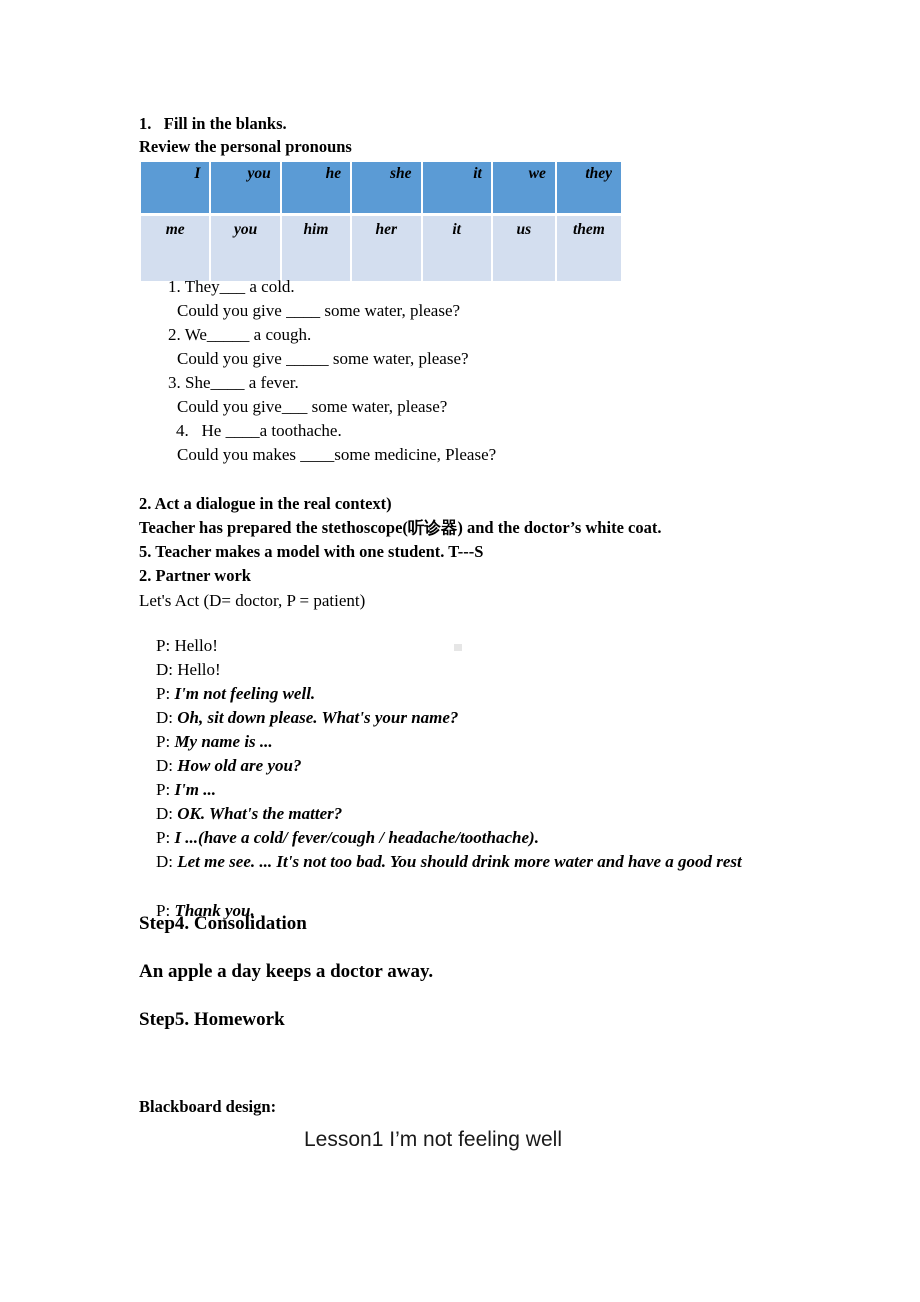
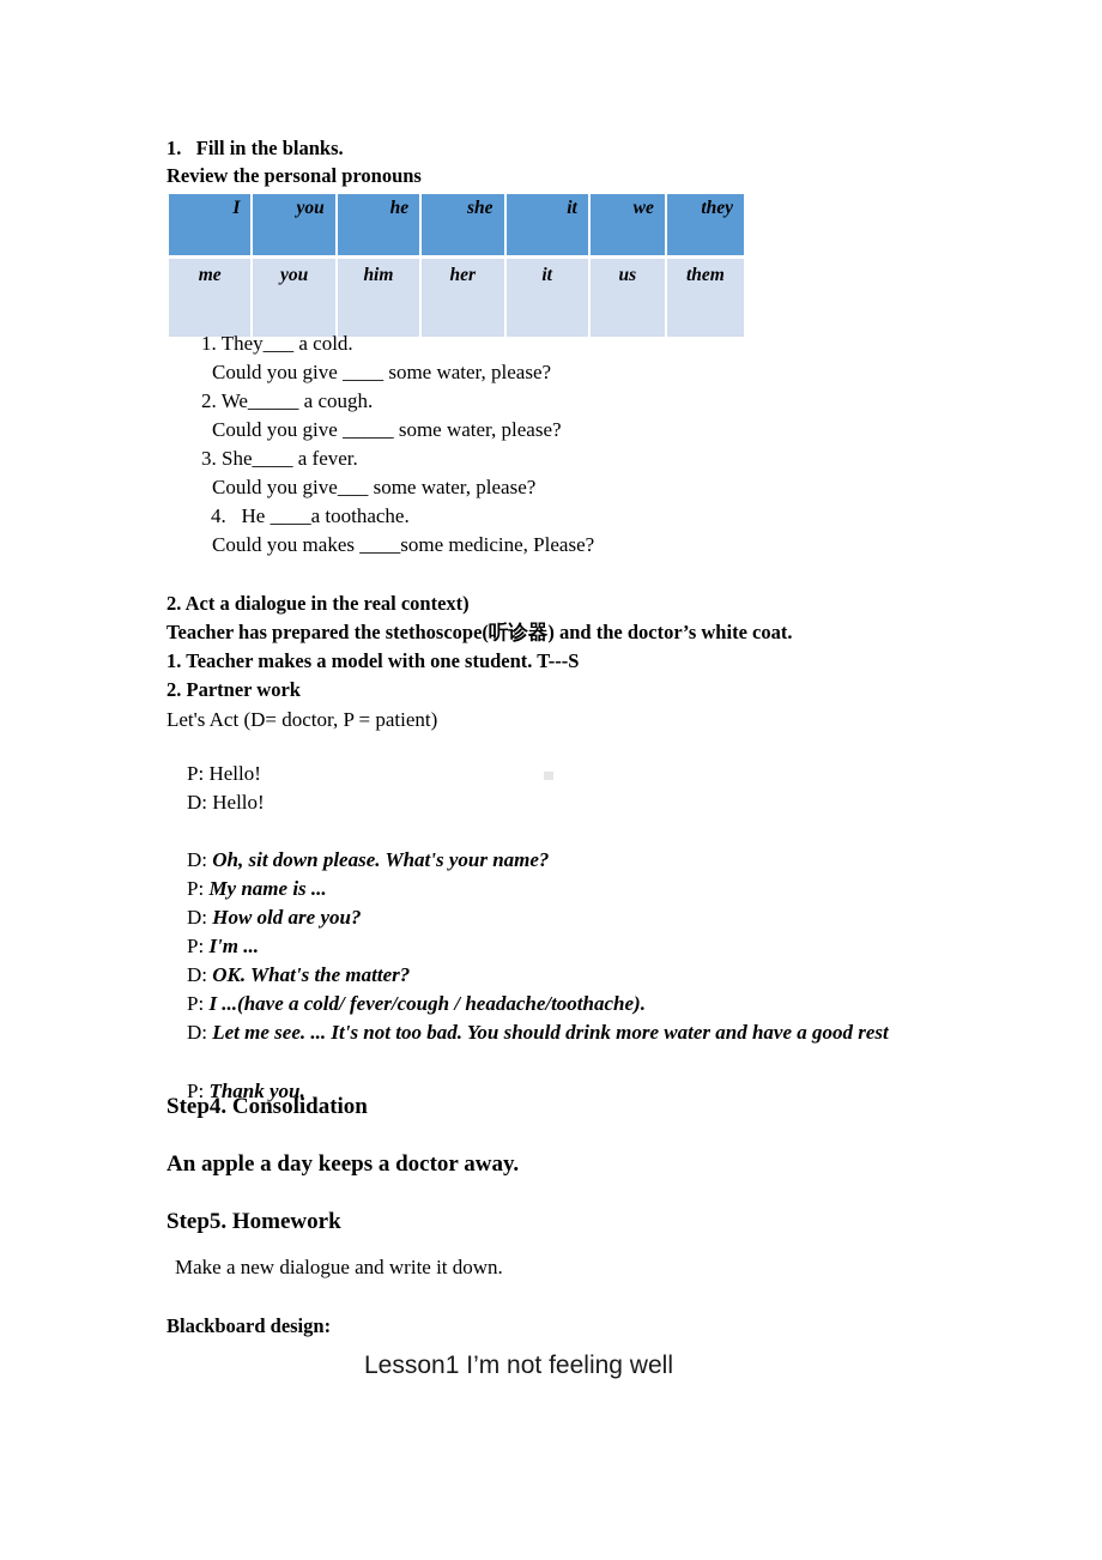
  1. Fill in the blanks.
  Review the personal pronouns
  I	you	he	she	it	we	they
  me	you	him	her	it	us	them
  1. They___ a cold.
  Could you give ____ some water, please?
  2. We_____ a cough.
  Could you give _____ some water, please?
  3. She____ a fever.
  Could you give___ some water, please?
  4. He ____a toothache.
  Could you makes ____some medicine, Please?
  2. Act a dialogue in the real context)
  Teacher has prepared the stethoscope(听诊器) and the doctor’s white coat.
- 5. Teacher makes a model with one student. T---S
+ 1. Teacher makes a model with one student. T---S
  2. Partner work
  Let's Act (D= doctor, P = patient)
  P: Hello!
  D: Hello!
- P: I'm not feeling well.
  D: Oh, sit down please. What's your name?
  P: My name is ...
  D: How old are you?
  P: I'm ...
  D: OK. What's the matter?
  P: I ...(have a cold/ fever/cough / headache/toothache).
  D: Let me see. ... It's not too bad. You should drink more water and have a good rest
  P: Thank you.
  Step4. Consolidation
  An apple a day keeps a doctor away.
  Step5. Homework
+ Make a new dialogue and write it down.
  Blackboard design:
  Lesson1 I’m not feeling well
